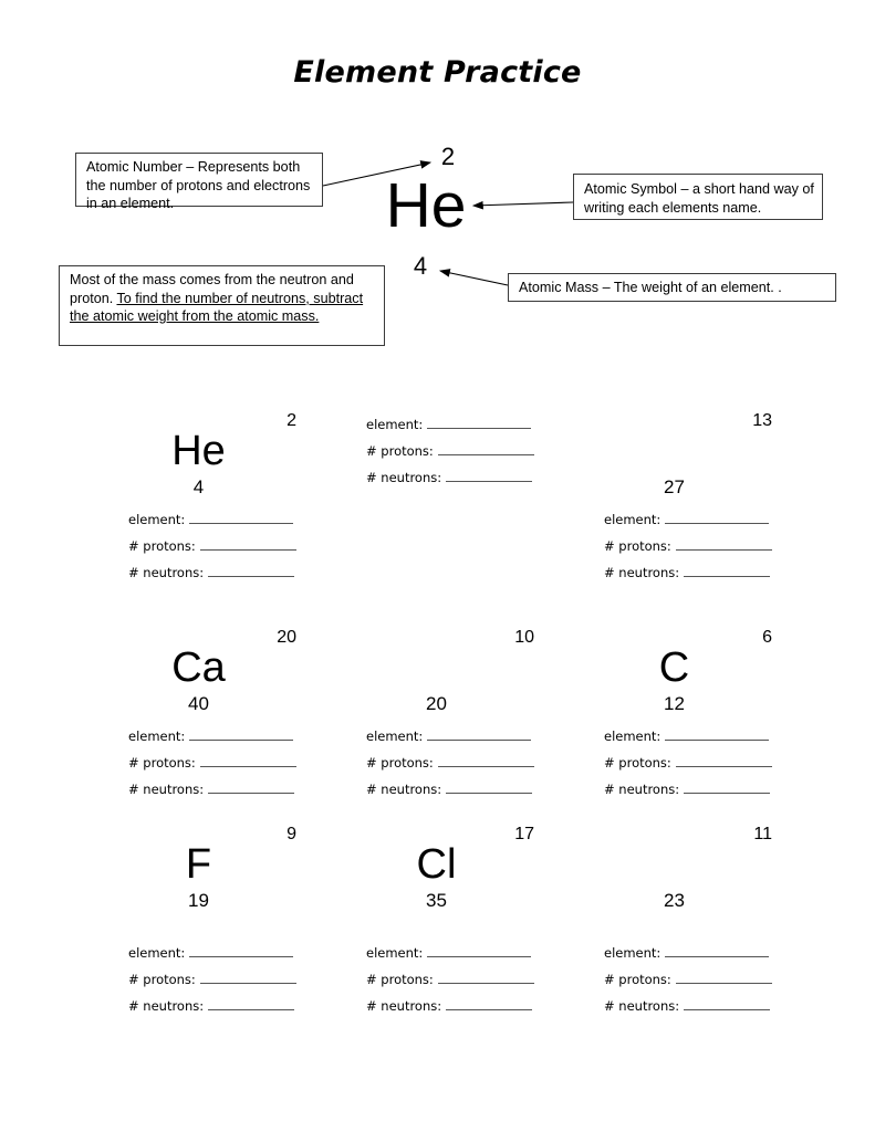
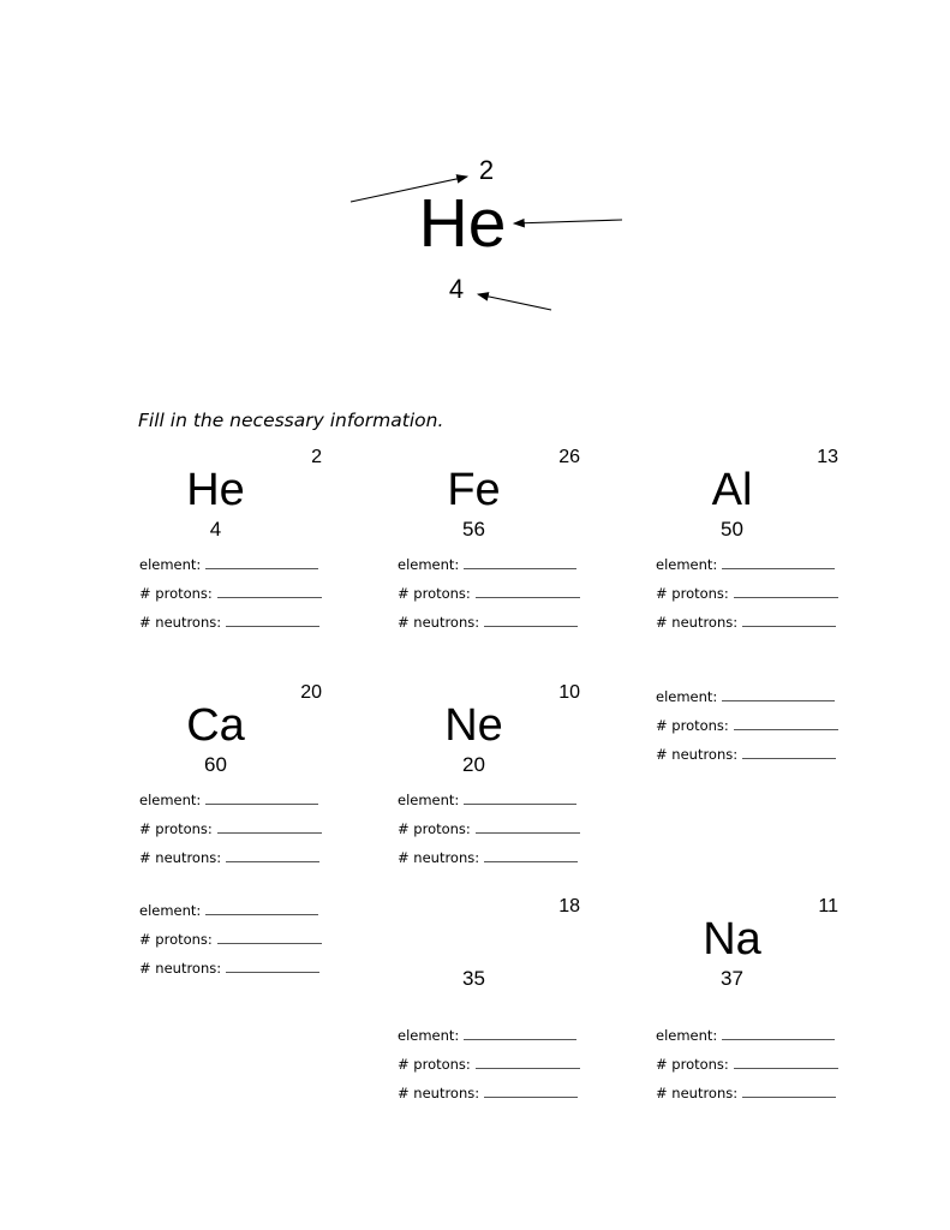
- Element Practice
- Atomic Number – Represents both the number of protons and electrons in an element.
- Atomic Symbol – a short hand way of writing each elements name.
- Most of the mass comes from the neutron and proton. To find the number of neutrons, subtract the atomic weight from the atomic mass.
- Atomic Mass – The weight of an element. .
  2
  He
  4
+ Fill in the necessary information.
  2
  He
  4
  element:
  # protons:
  # neutrons:
+ 26
+ Fe
+ 56
  element:
  # protons:
  # neutrons:
  13
+ Al
- 27
+ 50
  element:
  # protons:
  # neutrons:
  20
  Ca
- 40
+ 60
  element:
  # protons:
  # neutrons:
  10
+ Ne
  20
  element:
  # protons:
  # neutrons:
- 6
- C
- 12
  element:
  # protons:
  # neutrons:
- 9
- F
- 19
  element:
  # protons:
  # neutrons:
- 17
+ 18
- Cl
  35
  element:
  # protons:
  # neutrons:
  11
+ Na
- 23
+ 37
  element:
  # protons:
  # neutrons:
